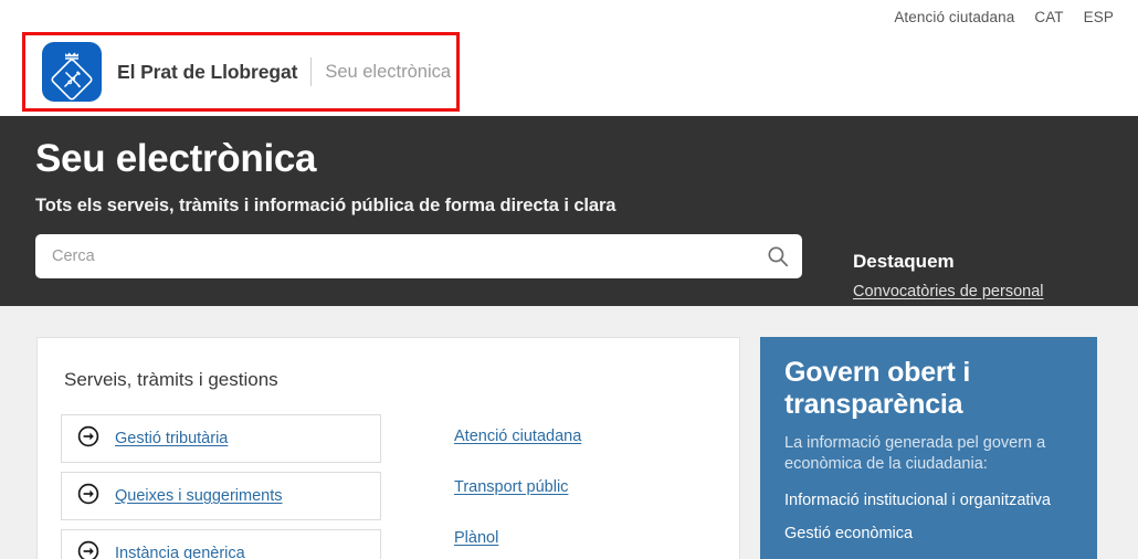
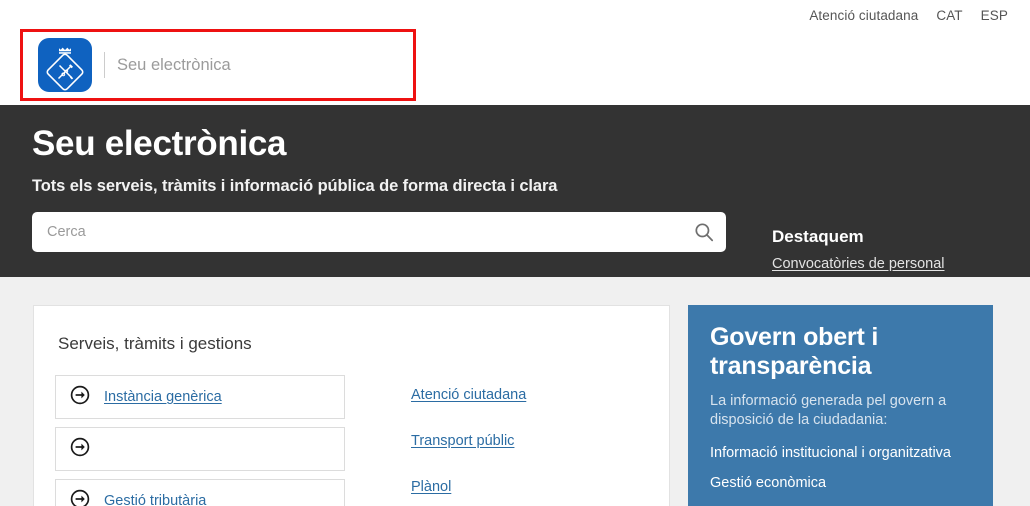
  Atenció ciutadana
  CAT
  ESP
- El Prat de Llobregat
  Seu electrònica
  Seu electrònica
  Tots els serveis, tràmits i informació pública de forma directa i clara
  Cerca
  Destaquem
  Convocatòries de personal
  Serveis, tràmits i gestions
- Gestió tributària
+ Instància genèrica
- Queixes i suggeriments
- Instància genèrica
+ Gestió tributària
  Atenció ciutadana
  Transport públic
  Plànol
  Govern obert i transparència
- La informació generada pel govern a econòmica de la ciudadania:
+ La informació generada pel govern a disposició de la ciudadania:
  Informació institucional i organitzativa
  Gestió econòmica
